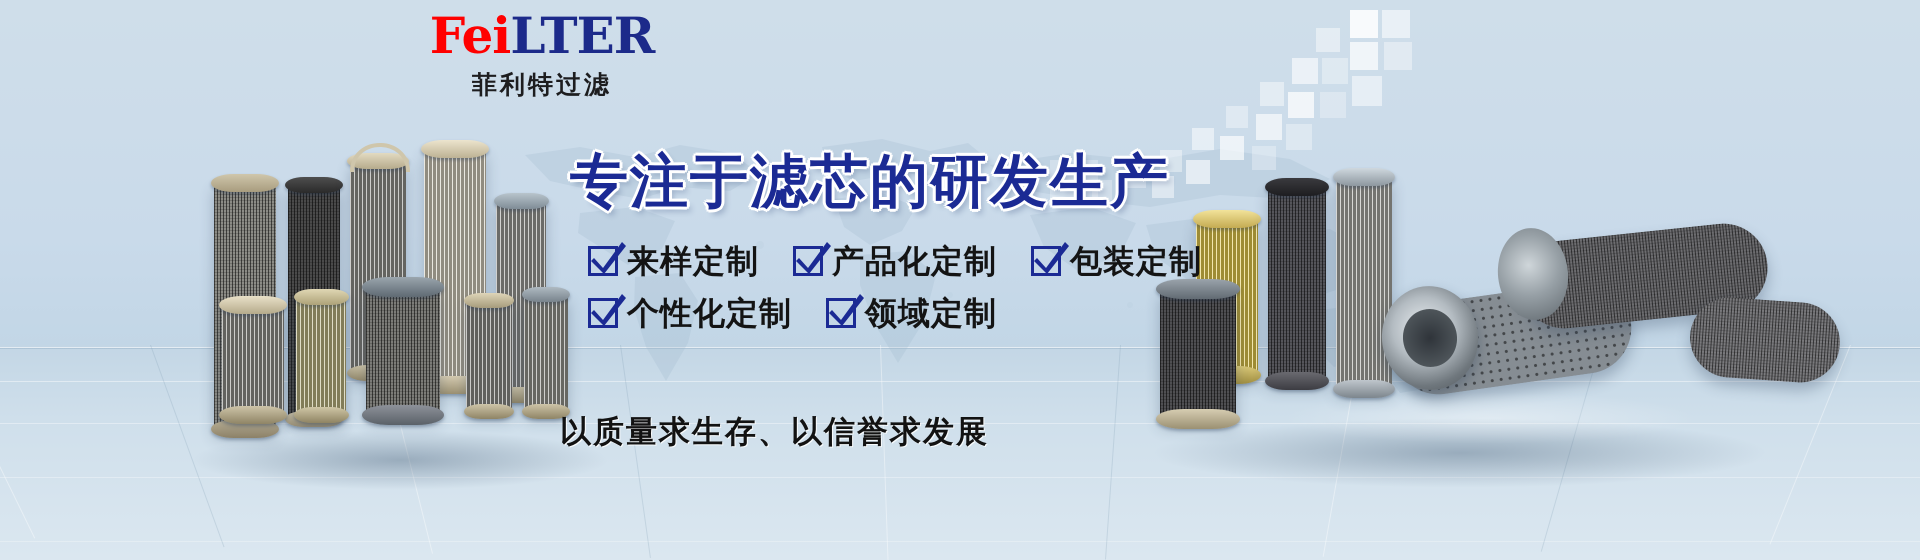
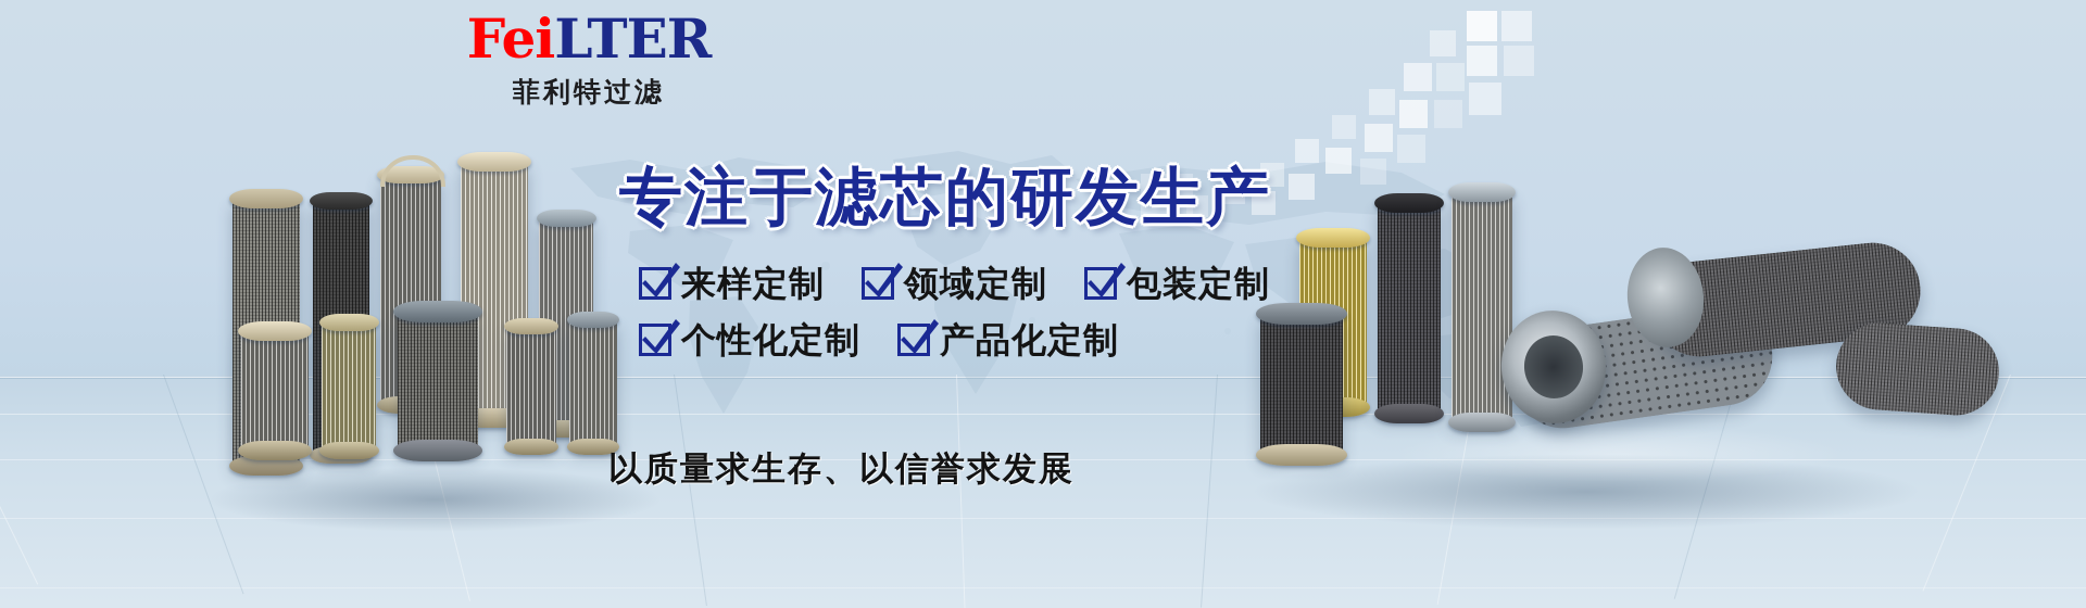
  FeiLTER
  菲利特过滤
  专注于滤芯的研发生产
  来样定制
- 产品化定制
+ 领域定制
  包装定制
  个性化定制
- 领域定制
+ 产品化定制
  以质量求生存、以信誉求发展
